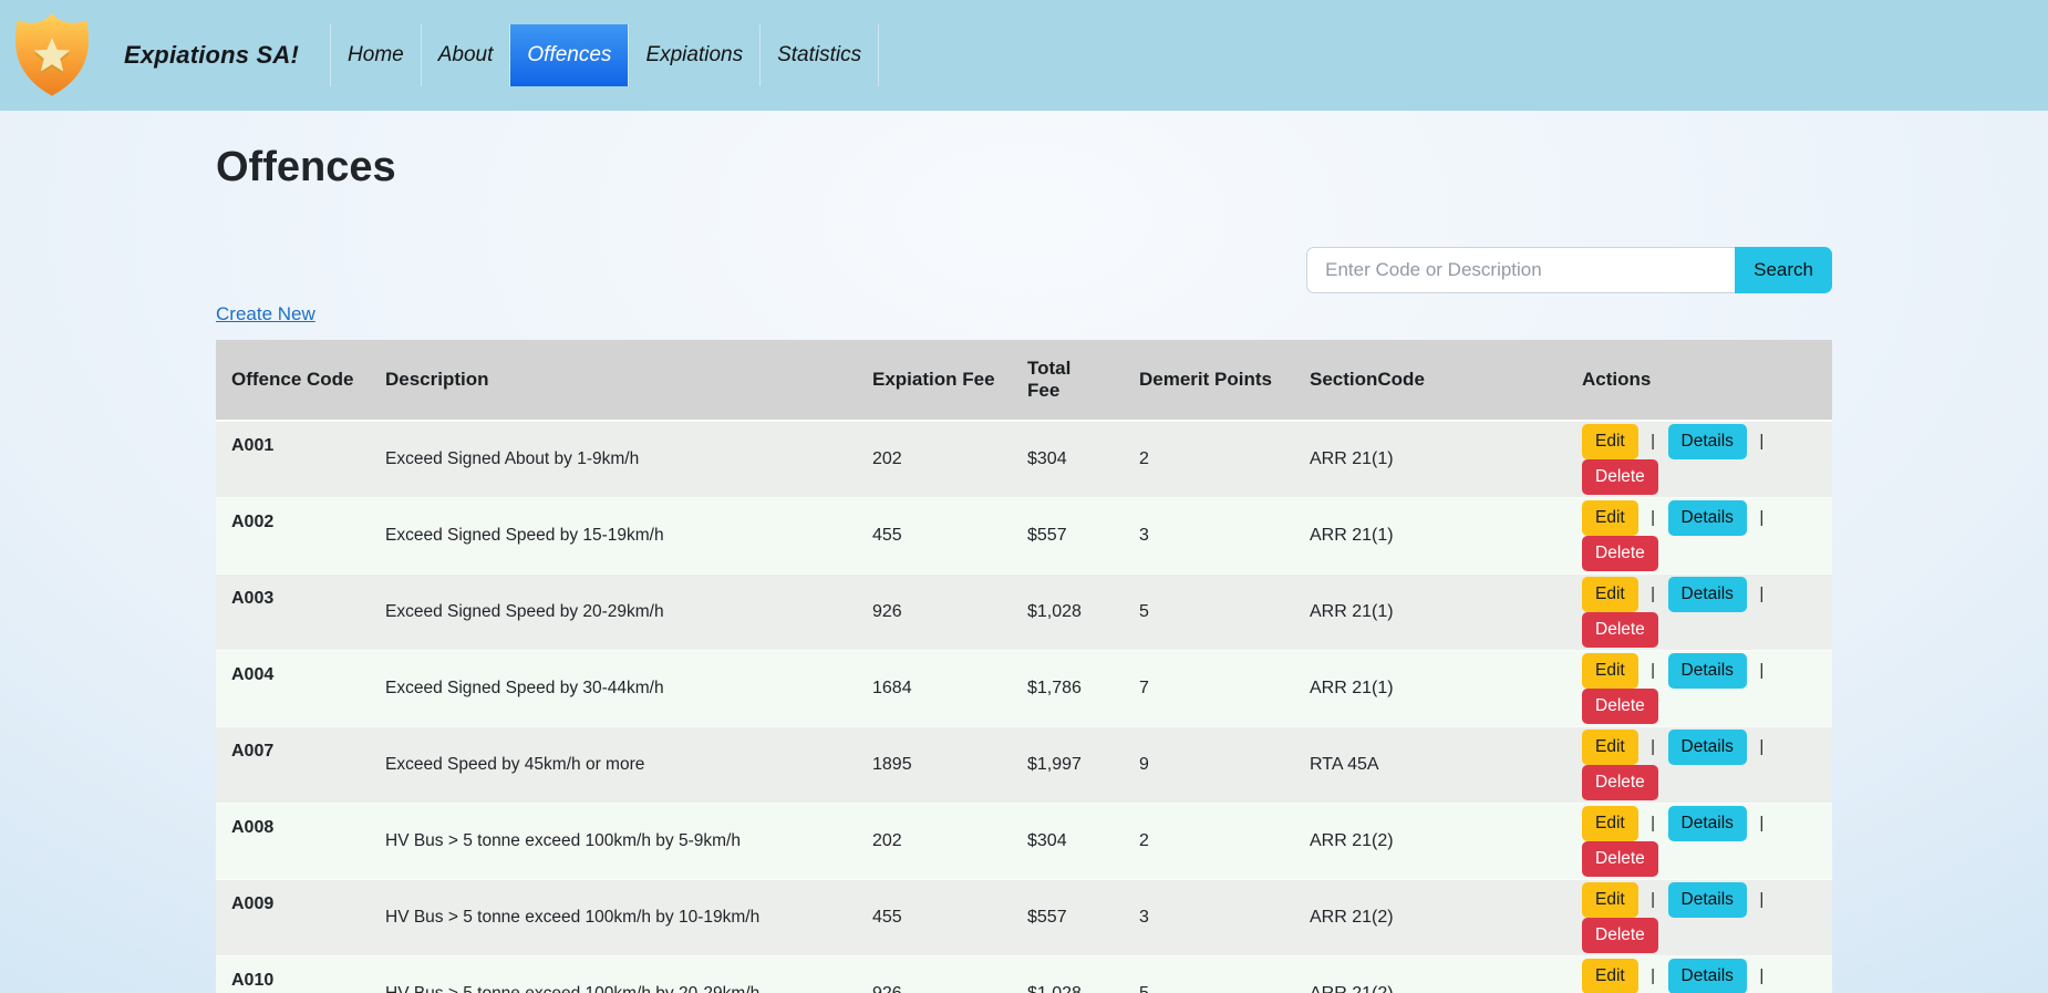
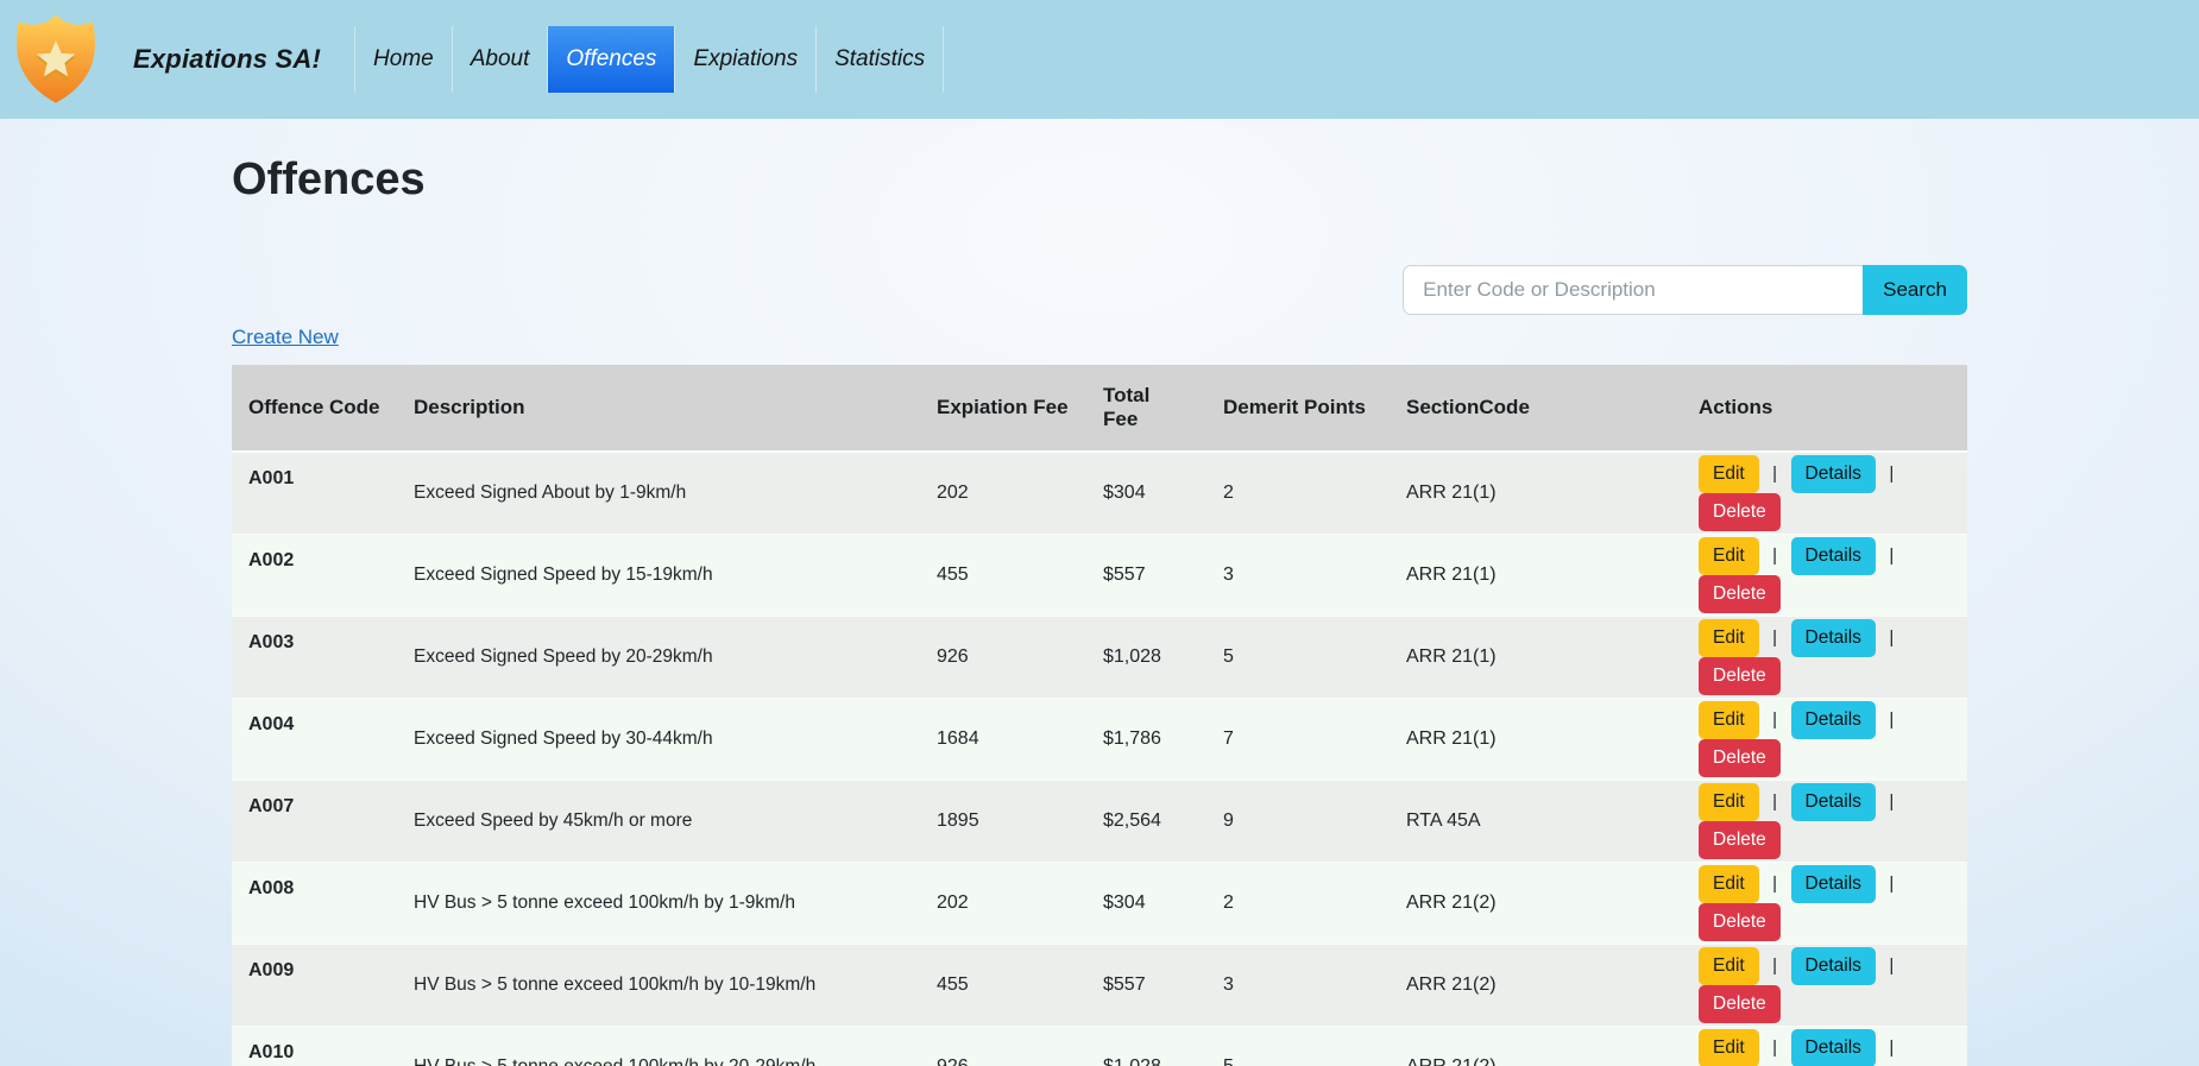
  Expiations SA!
  Home
  About
  Offences
  Expiations
  Statistics
  Offences
  Enter Code or Description
  Search
  Create New
  Offence Code	Description	Expiation Fee	Total Fee	Demerit Points	SectionCode	Actions
  A001	Exceed Signed About by 1-9km/h	202	$304	2	ARR 21(1)	Edit | Details | Delete
  A002	Exceed Signed Speed by 15-19km/h	455	$557	3	ARR 21(1)	Edit | Details | Delete
  A003	Exceed Signed Speed by 20-29km/h	926	$1,028	5	ARR 21(1)	Edit | Details | Delete
  A004	Exceed Signed Speed by 30-44km/h	1684	$1,786	7	ARR 21(1)	Edit | Details | Delete
- A007	Exceed Speed by 45km/h or more	1895	$1,997	9	RTA 45A	Edit | Details | Delete
+ A007	Exceed Speed by 45km/h or more	1895	$2,564	9	RTA 45A	Edit | Details | Delete
- A008	HV Bus > 5 tonne exceed 100km/h by 5-9km/h	202	$304	2	ARR 21(2)	Edit | Details | Delete
+ A008	HV Bus > 5 tonne exceed 100km/h by 1-9km/h	202	$304	2	ARR 21(2)	Edit | Details | Delete
  A009	HV Bus > 5 tonne exceed 100km/h by 10-19km/h	455	$557	3	ARR 21(2)	Edit | Details | Delete
